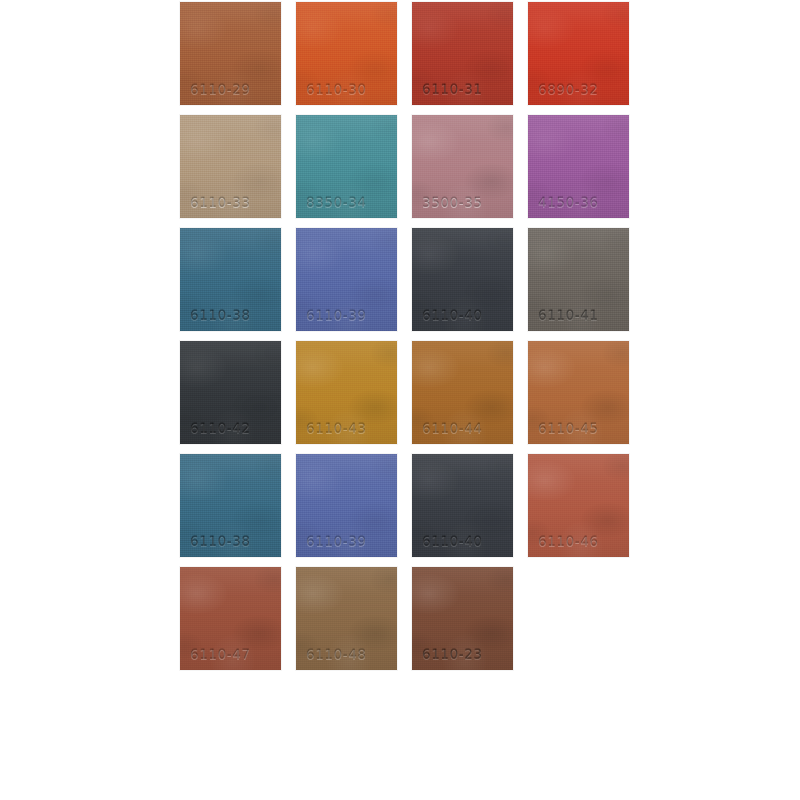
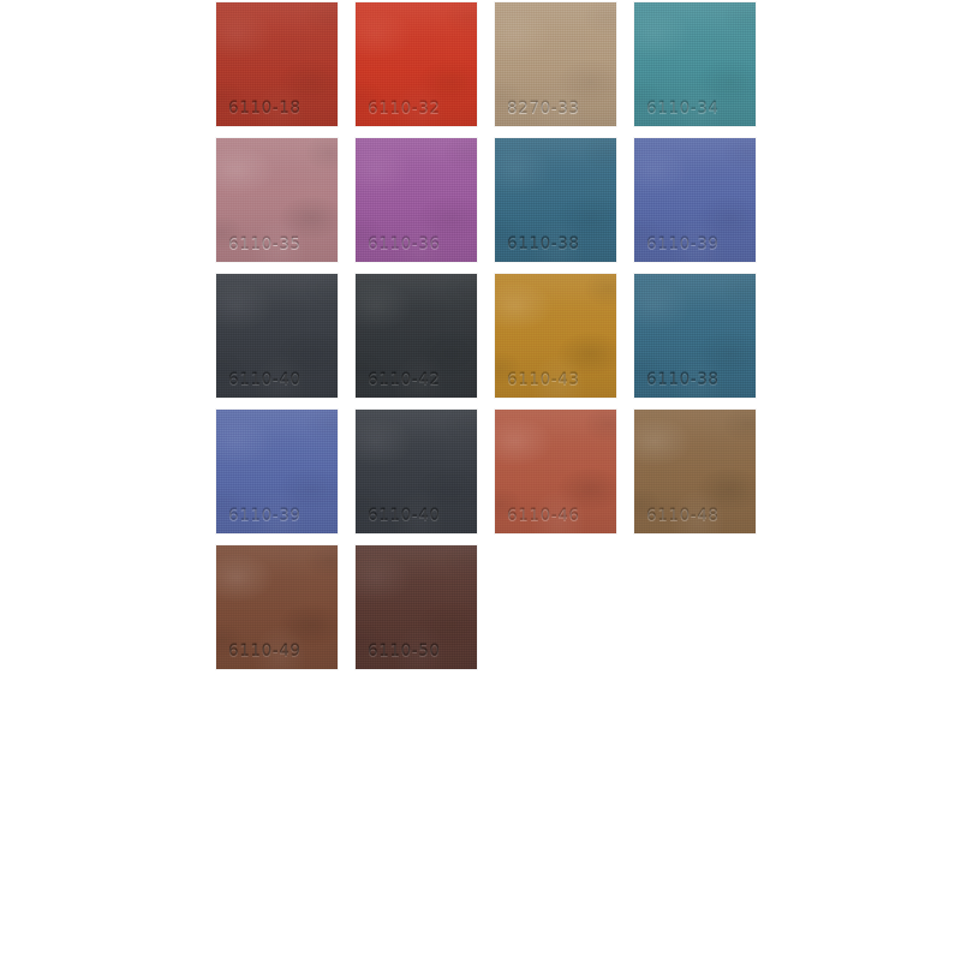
- 6110-29
- 6110-30
- 6110-31
+ 6110-18
- 6890-32
+ 6110-32
- 6110-33
+ 8270-33
- 8350-34
+ 6110-34
- 3500-35
+ 6110-35
- 4150-36
+ 6110-36
  6110-38
  6110-39
  6110-40
- 6110-41
  6110-42
  6110-43
- 6110-44
- 6110-45
  6110-38
  6110-39
  6110-40
  6110-46
- 6110-47
  6110-48
- 6110-23
+ 6110-49
+ 6110-50
